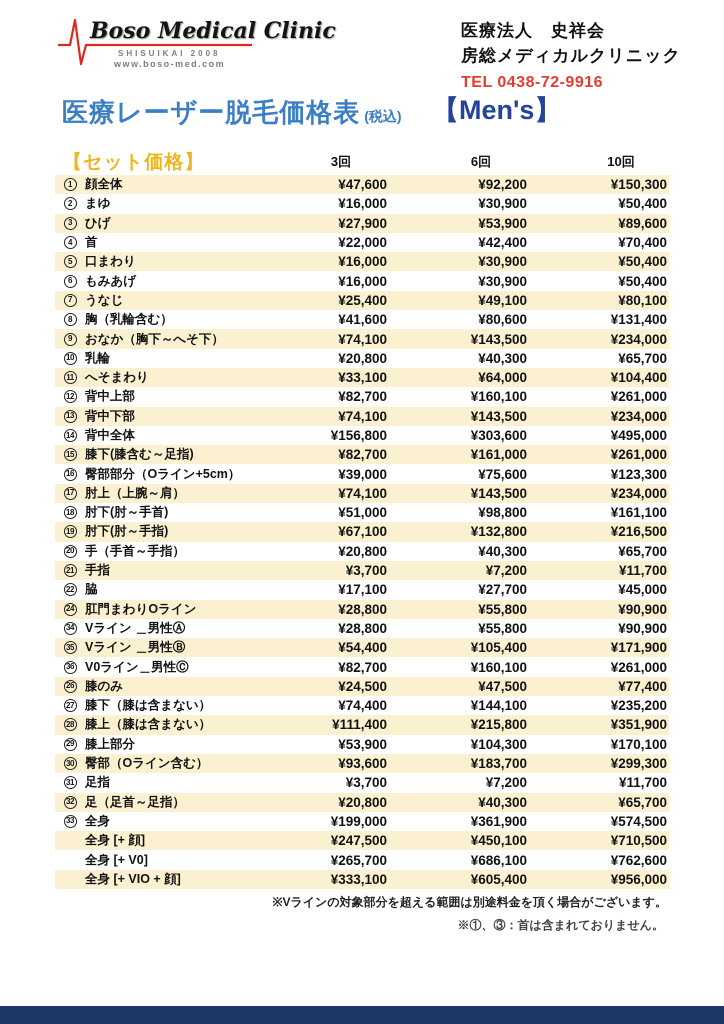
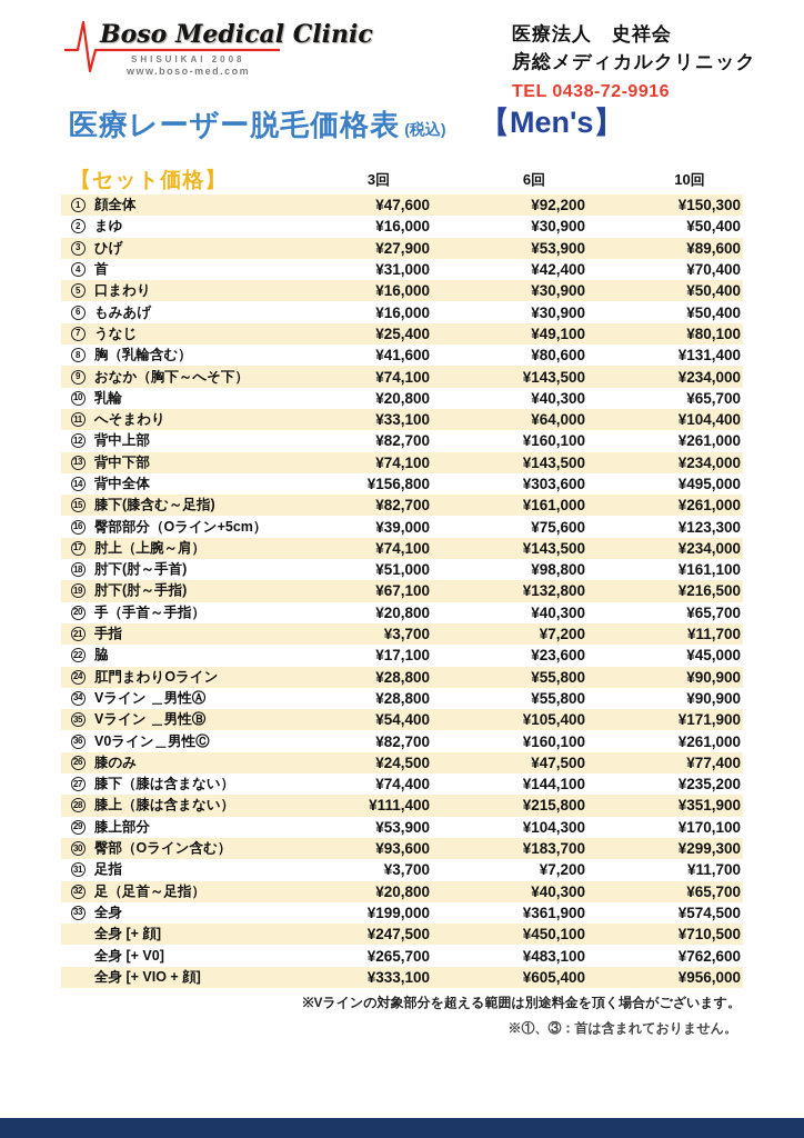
  Boso Medical Clinic
  SHISUIKAI 2008
  www.boso-med.com
  医療法人 史祥会
  房総メディカルクリニック
  TEL 0438-72-9916
  医療レーザー脱毛価格表
  (税込)
  【Men's】
  【セット価格】
  3回
  6回
  10回
  1
  顔全体
  ¥47,600
  ¥92,200
  ¥150,300
  2
  まゆ
  ¥16,000
  ¥30,900
  ¥50,400
  3
  ひげ
  ¥27,900
  ¥53,900
  ¥89,600
  4
  首
- ¥22,000
+ ¥31,000
  ¥42,400
  ¥70,400
  5
  口まわり
  ¥16,000
  ¥30,900
  ¥50,400
  6
  もみあげ
  ¥16,000
  ¥30,900
  ¥50,400
  7
  うなじ
  ¥25,400
  ¥49,100
  ¥80,100
  8
  胸（乳輪含む）
  ¥41,600
  ¥80,600
  ¥131,400
  9
  おなか（胸下～へそ下）
  ¥74,100
  ¥143,500
  ¥234,000
  10
  乳輪
  ¥20,800
  ¥40,300
  ¥65,700
  11
  へそまわり
  ¥33,100
  ¥64,000
  ¥104,400
  12
  背中上部
  ¥82,700
  ¥160,100
  ¥261,000
  13
  背中下部
  ¥74,100
  ¥143,500
  ¥234,000
  14
  背中全体
  ¥156,800
  ¥303,600
  ¥495,000
  15
  膝下(膝含む～足指)
  ¥82,700
  ¥161,000
  ¥261,000
  16
  臀部部分（Oライン+5cm）
  ¥39,000
  ¥75,600
  ¥123,300
  17
  肘上（上腕～肩）
  ¥74,100
  ¥143,500
  ¥234,000
  18
  肘下(肘～手首)
  ¥51,000
  ¥98,800
  ¥161,100
  19
  肘下(肘～手指)
  ¥67,100
  ¥132,800
  ¥216,500
  20
  手（手首～手指）
  ¥20,800
  ¥40,300
  ¥65,700
  21
  手指
  ¥3,700
  ¥7,200
  ¥11,700
  22
  脇
  ¥17,100
- ¥27,700
+ ¥23,600
  ¥45,000
  24
  肛門まわりOライン
  ¥28,800
  ¥55,800
  ¥90,900
  34
  Vライン ＿男性Ⓐ
  ¥28,800
  ¥55,800
  ¥90,900
  35
  Vライン ＿男性Ⓑ
  ¥54,400
  ¥105,400
  ¥171,900
  36
  V0ライン＿男性Ⓒ
  ¥82,700
  ¥160,100
  ¥261,000
  26
  膝のみ
  ¥24,500
  ¥47,500
  ¥77,400
  27
  膝下（膝は含まない）
  ¥74,400
  ¥144,100
  ¥235,200
  28
  膝上（膝は含まない）
  ¥111,400
  ¥215,800
  ¥351,900
  29
  膝上部分
  ¥53,900
  ¥104,300
  ¥170,100
  30
  臀部（Oライン含む）
  ¥93,600
  ¥183,700
  ¥299,300
  31
  足指
  ¥3,700
  ¥7,200
  ¥11,700
  32
  足（足首～足指）
  ¥20,800
  ¥40,300
  ¥65,700
  33
  全身
  ¥199,000
  ¥361,900
  ¥574,500
  全身 [+ 顔]
  ¥247,500
  ¥450,100
  ¥710,500
  全身 [+ V0]
  ¥265,700
- ¥686,100
+ ¥483,100
  ¥762,600
  全身 [+ VIO + 顔]
  ¥333,100
  ¥605,400
  ¥956,000
  ※Vラインの対象部分を超える範囲は別途料金を頂く場合がございます。
  ※①、③：首は含まれておりません。
